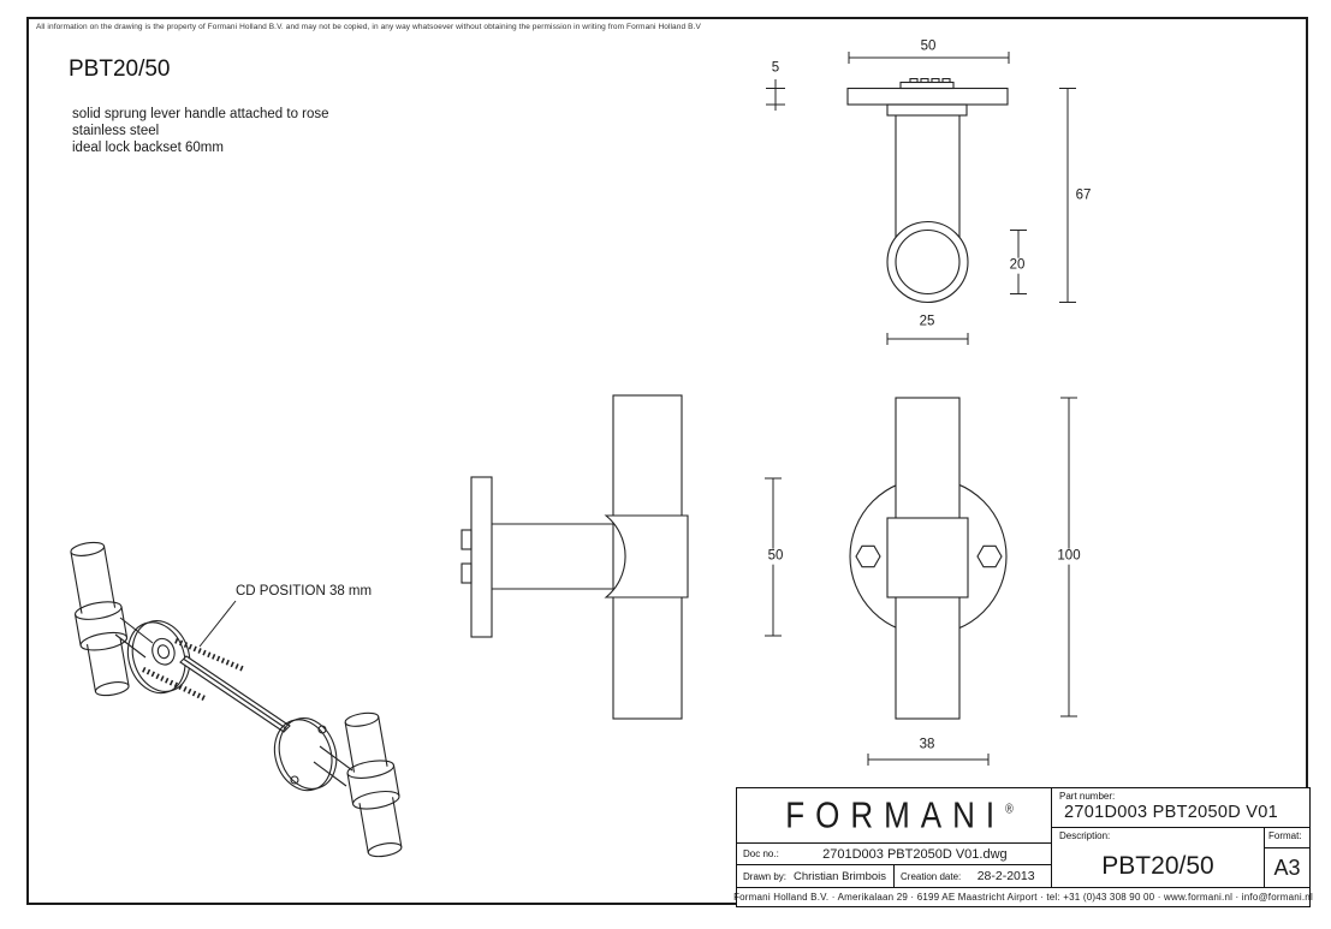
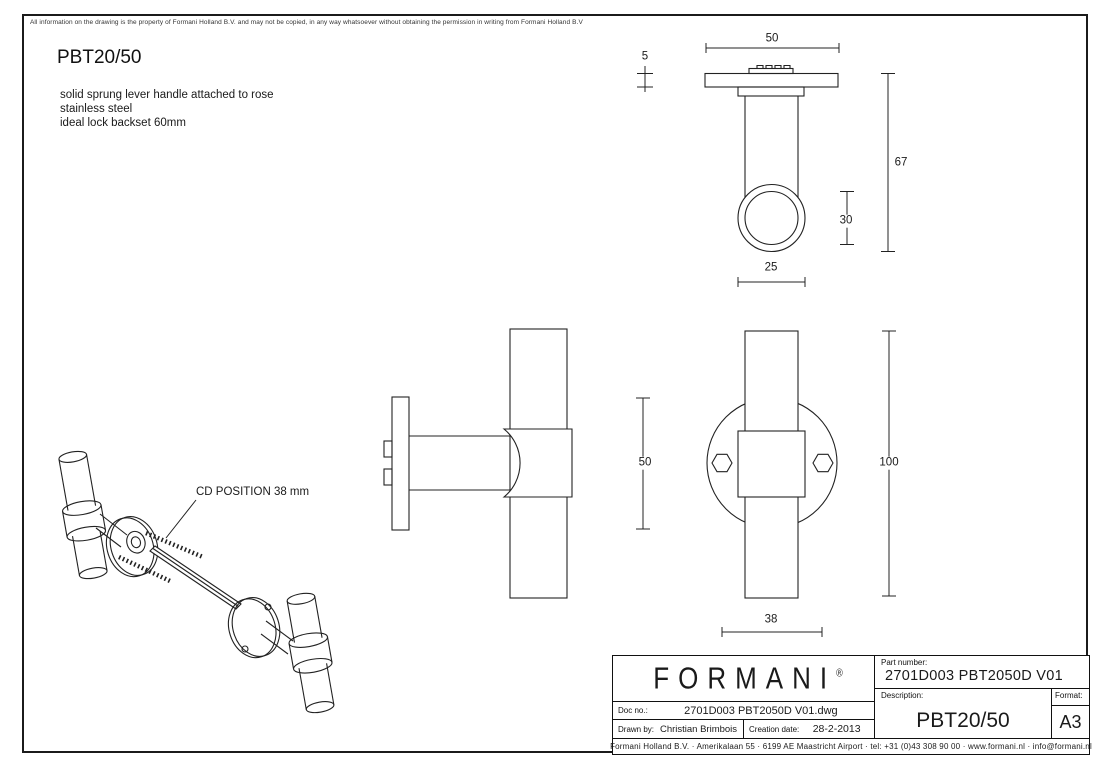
  PBT20/50
  solid sprung lever handle attached to rose
  stainless steel
  ideal lock backset 60mm
  50
  5
  67
- 20
+ 30
  25
  50
  100
  38
  CD POSITION 38 mm
  FORMANI®
  Doc no.:
  2701D003 PBT2050D V01.dwg
  Drawn by:
  Christian Brimbois
  Creation date:
  28-2-2013
  Part number:
  2701D003 PBT2050D V01
  Description:
  PBT20/50
  Format:
  A3
- Formani Holland B.V. · Amerikalaan 29 · 6199 AE Maastricht Airport · tel: +31 (0)43 308 90 00 · www.formani.nl · info@formani.nl
+ Formani Holland B.V. · Amerikalaan 55 · 6199 AE Maastricht Airport · tel: +31 (0)43 308 90 00 · www.formani.nl · info@formani.nl
